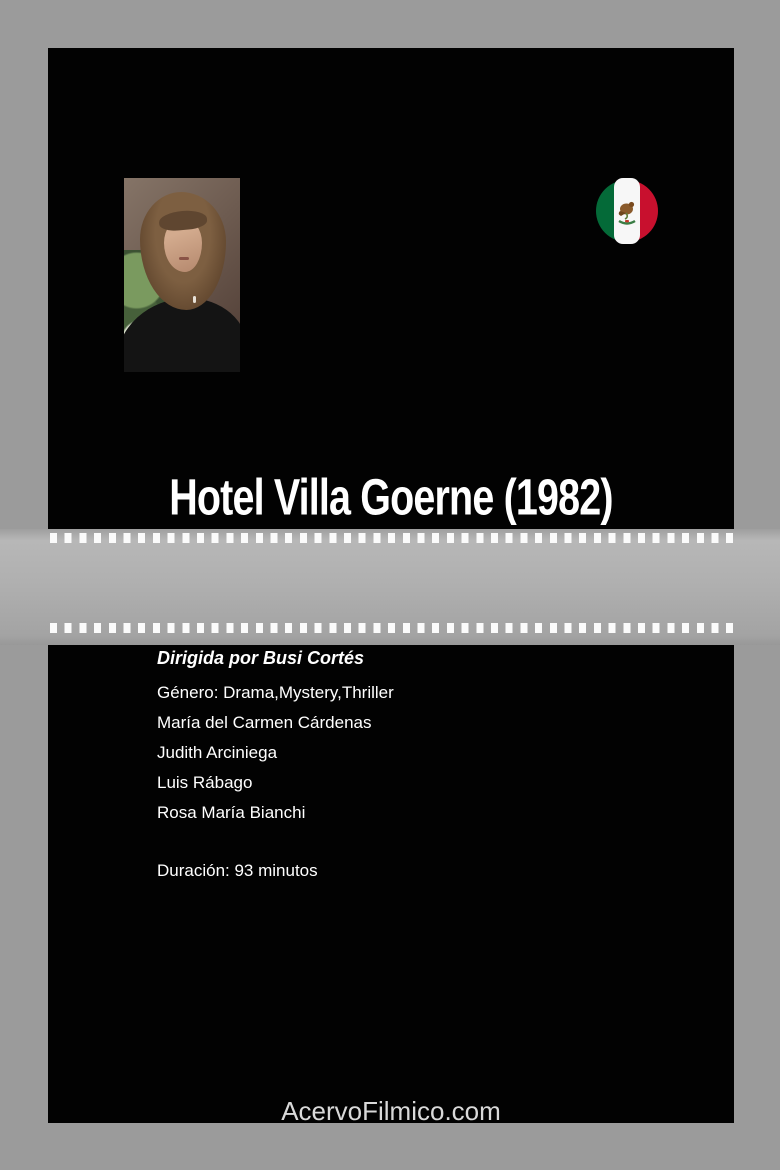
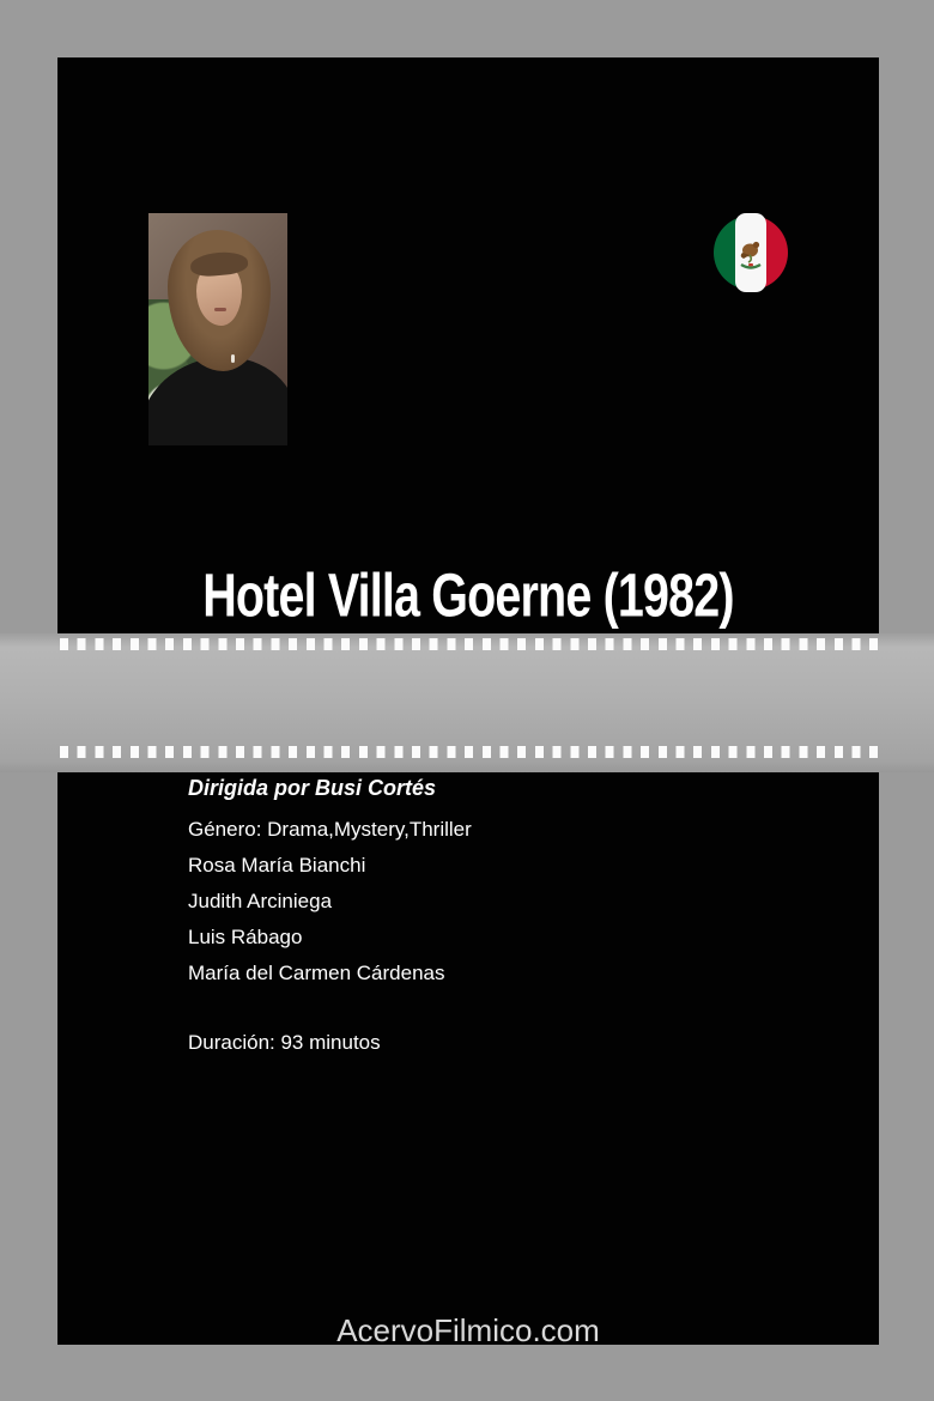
  Hotel Villa Goerne (1982)
  Dirigida por Busi Cortés
  Género: Drama,Mystery,Thriller
- María del Carmen Cárdenas
+ Rosa María Bianchi
  Judith Arciniega
  Luis Rábago
- Rosa María Bianchi
+ María del Carmen Cárdenas
  Duración: 93 minutos
  AcervoFilmico.com
